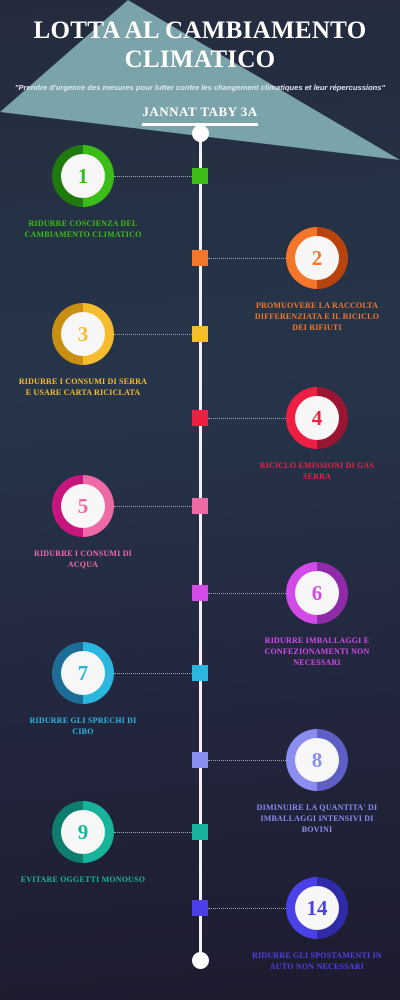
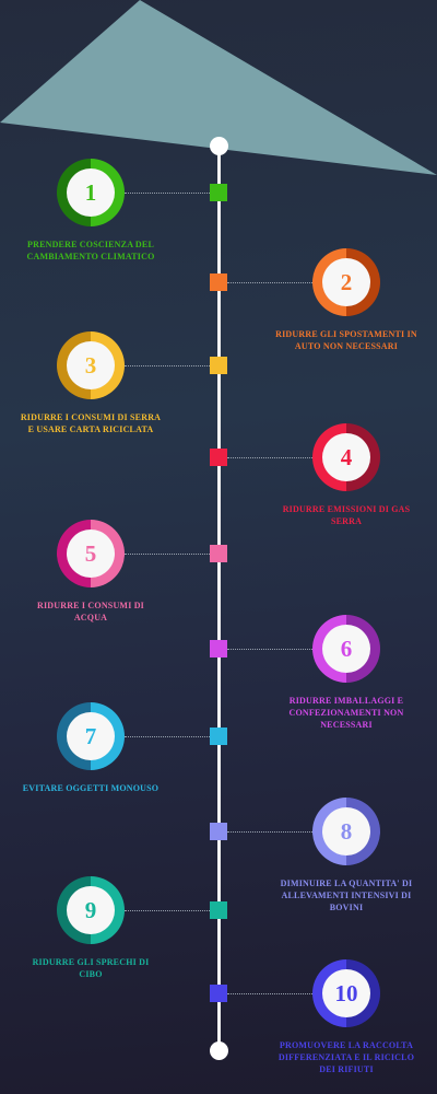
- LOTTA AL CAMBIAMENTO CLIMATICO
- "Prendre d'urgence des mesures pour lutter contre les changement climatiques et leur répercussions"
- JANNAT TABY 3A
  1
- RIDURRE COSCIENZA DEL CAMBIAMENTO CLIMATICO
+ PRENDERE COSCIENZA DEL CAMBIAMENTO CLIMATICO
  2
- PROMUOVERE LA RACCOLTA DIFFERENZIATA E IL RICICLO DEI RIFIUTI
+ RIDURRE GLI SPOSTAMENTI IN AUTO NON NECESSARI
  3
  RIDURRE I CONSUMI DI SERRA E USARE CARTA RICICLATA
  4
- RICICLO EMISSIONI DI GAS SERRA
+ RIDURRE EMISSIONI DI GAS SERRA
  5
  RIDURRE I CONSUMI DI ACQUA
  6
  RIDURRE IMBALLAGGI E CONFEZIONAMENTI NON NECESSARI
  7
- RIDURRE GLI SPRECHI DI CIBO
+ EVITARE OGGETTI MONOUSO
  8
- DIMINUIRE LA QUANTITA' DI IMBALLAGGI INTENSIVI DI BOVINI
+ DIMINUIRE LA QUANTITA' DI ALLEVAMENTI INTENSIVI DI BOVINI
  9
- EVITARE OGGETTI MONOUSO
+ RIDURRE GLI SPRECHI DI CIBO
- 14
+ 10
- RIDURRE GLI SPOSTAMENTI IN AUTO NON NECESSARI
+ PROMUOVERE LA RACCOLTA DIFFERENZIATA E IL RICICLO DEI RIFIUTI
